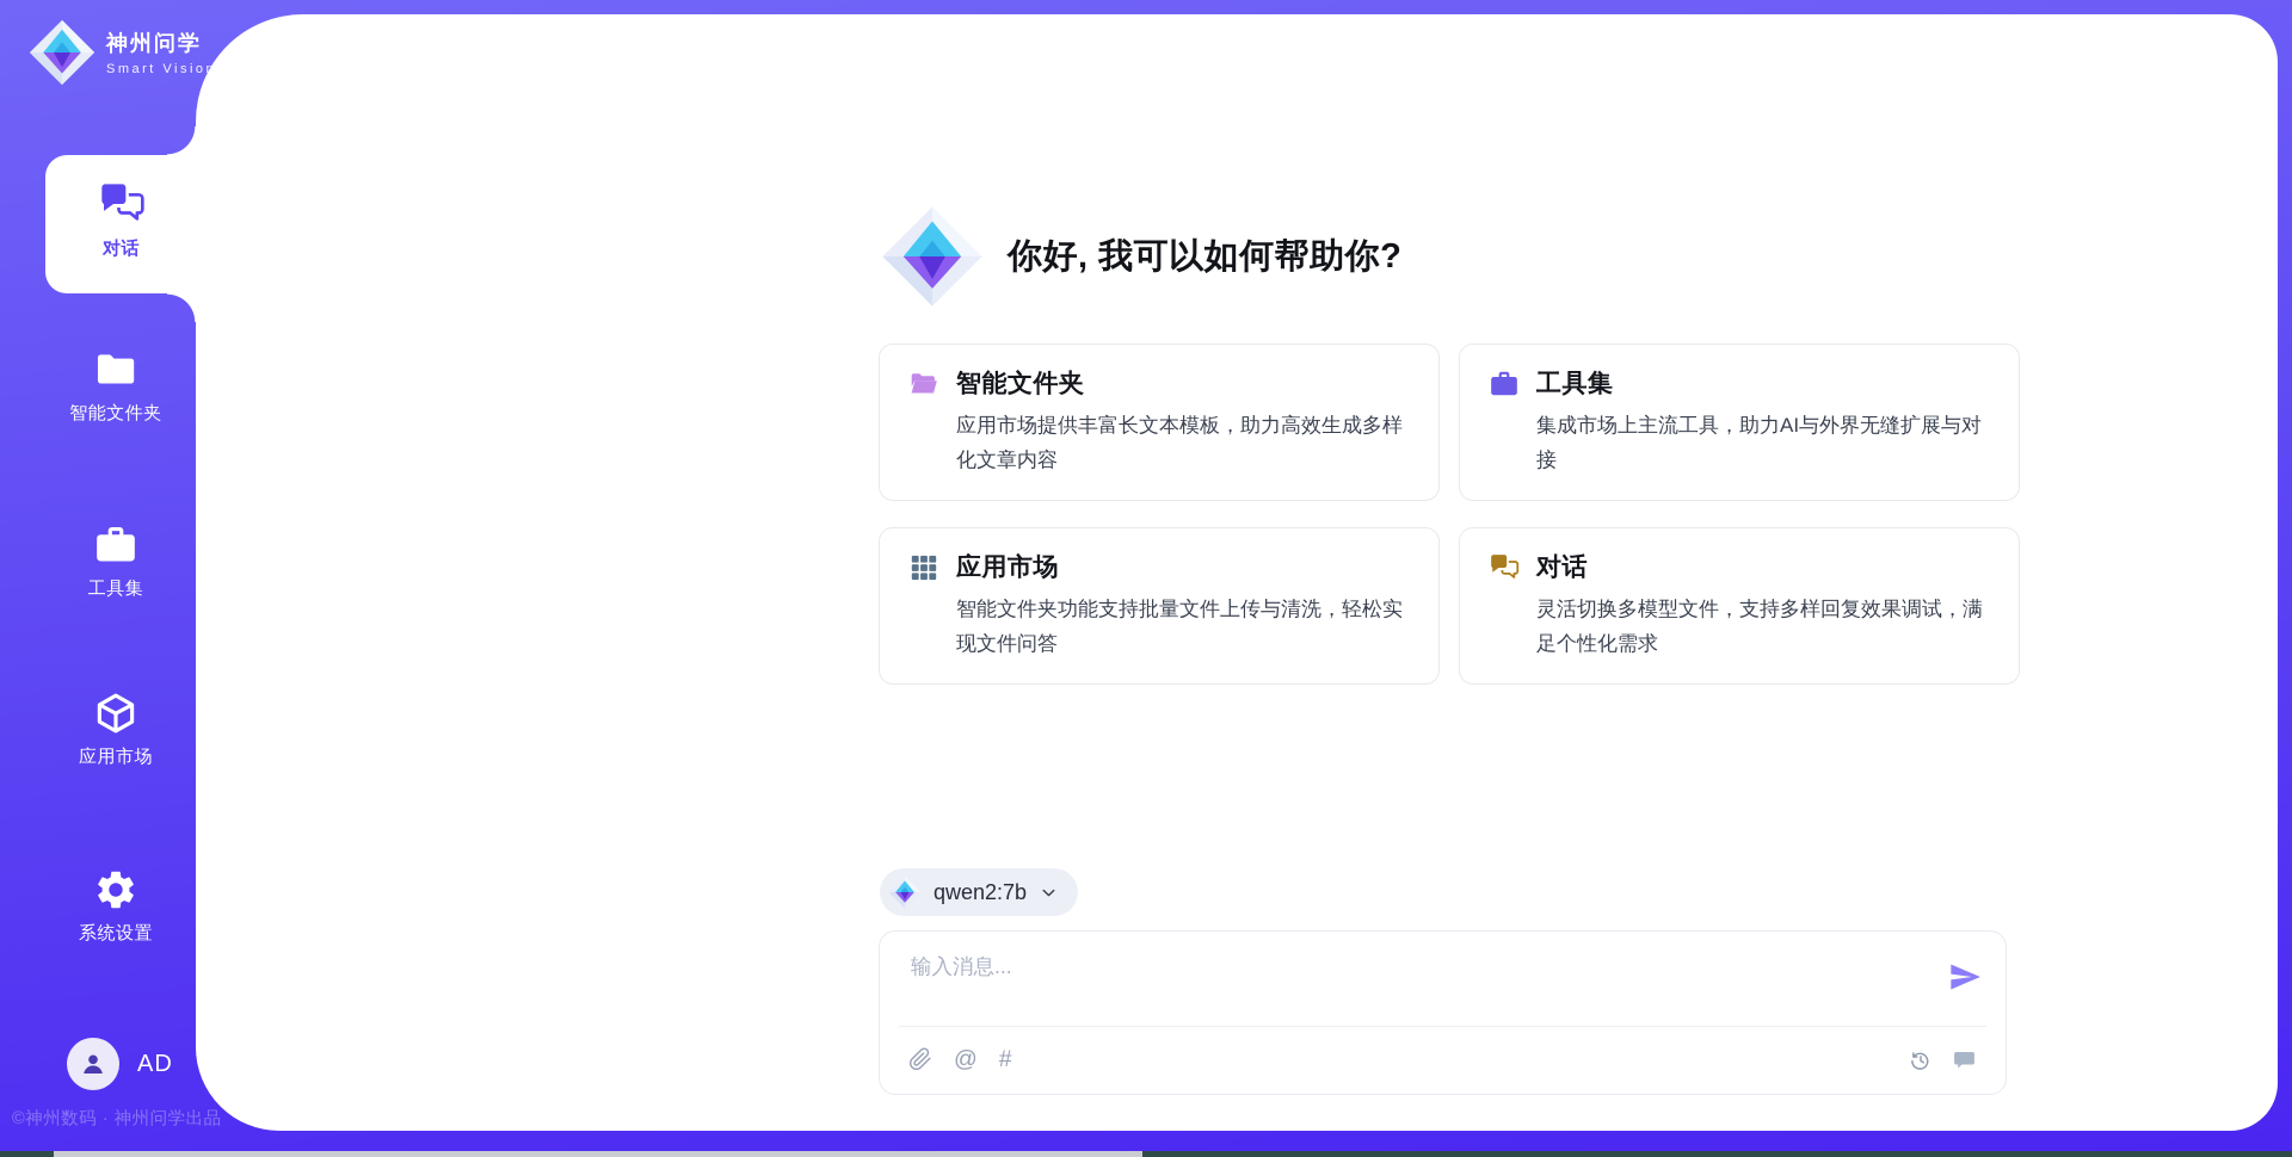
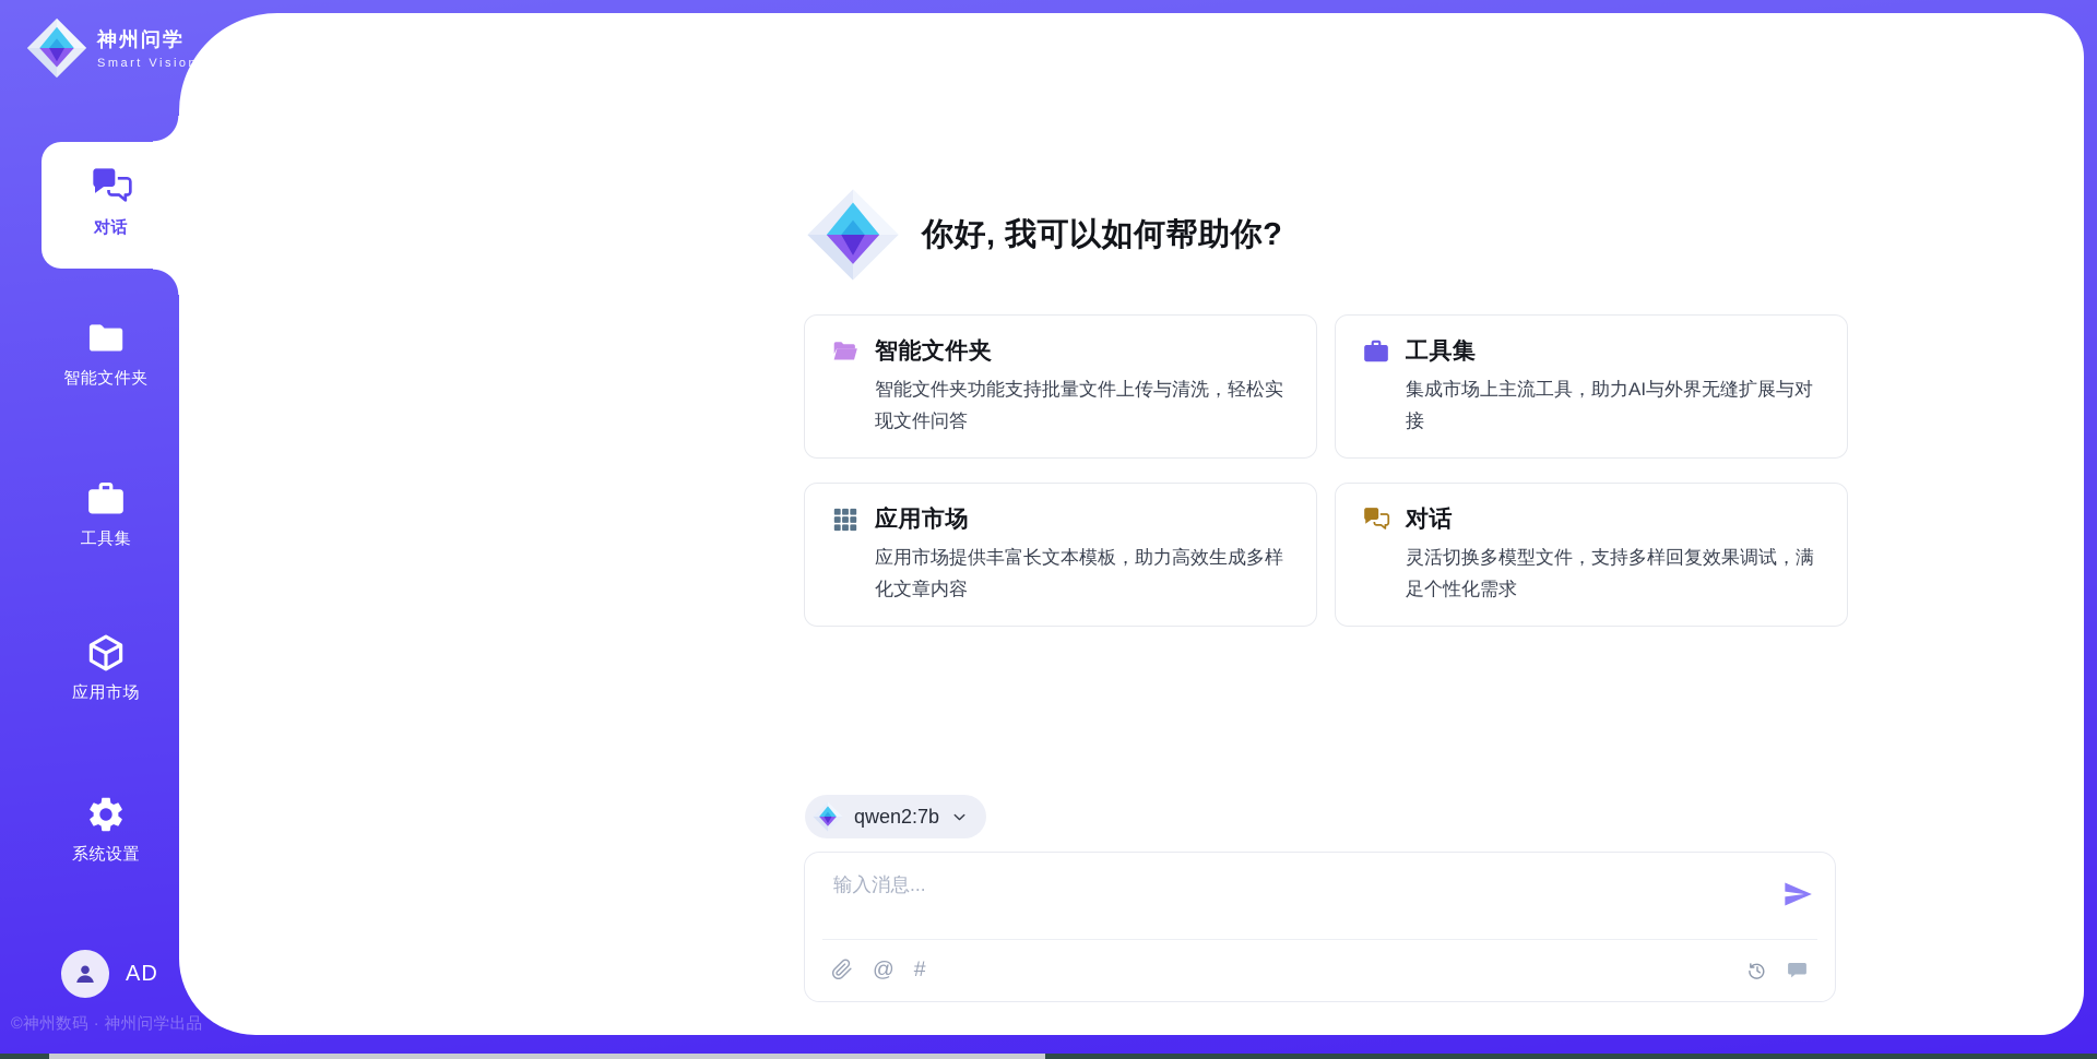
  神州问学
  Smart Vision
  对话
  智能文件夹
  工具集
  应用市场
  系统设置
  AD
  ©神州数码 · 神州问学出品
  你好, 我可以如何帮助你?
  智能文件夹
- 应用市场提供丰富长文本模板，助力高效生成多样化文章内容
+ 智能文件夹功能支持批量文件上传与清洗，轻松实现文件问答
  工具集
  集成市场上主流工具，助力AI与外界无缝扩展与对接
  应用市场
- 智能文件夹功能支持批量文件上传与清洗，轻松实现文件问答
+ 应用市场提供丰富长文本模板，助力高效生成多样化文章内容
  对话
  灵活切换多模型文件，支持多样回复效果调试，满足个性化需求
  qwen2:7b
  输入消息...
  @
  #
